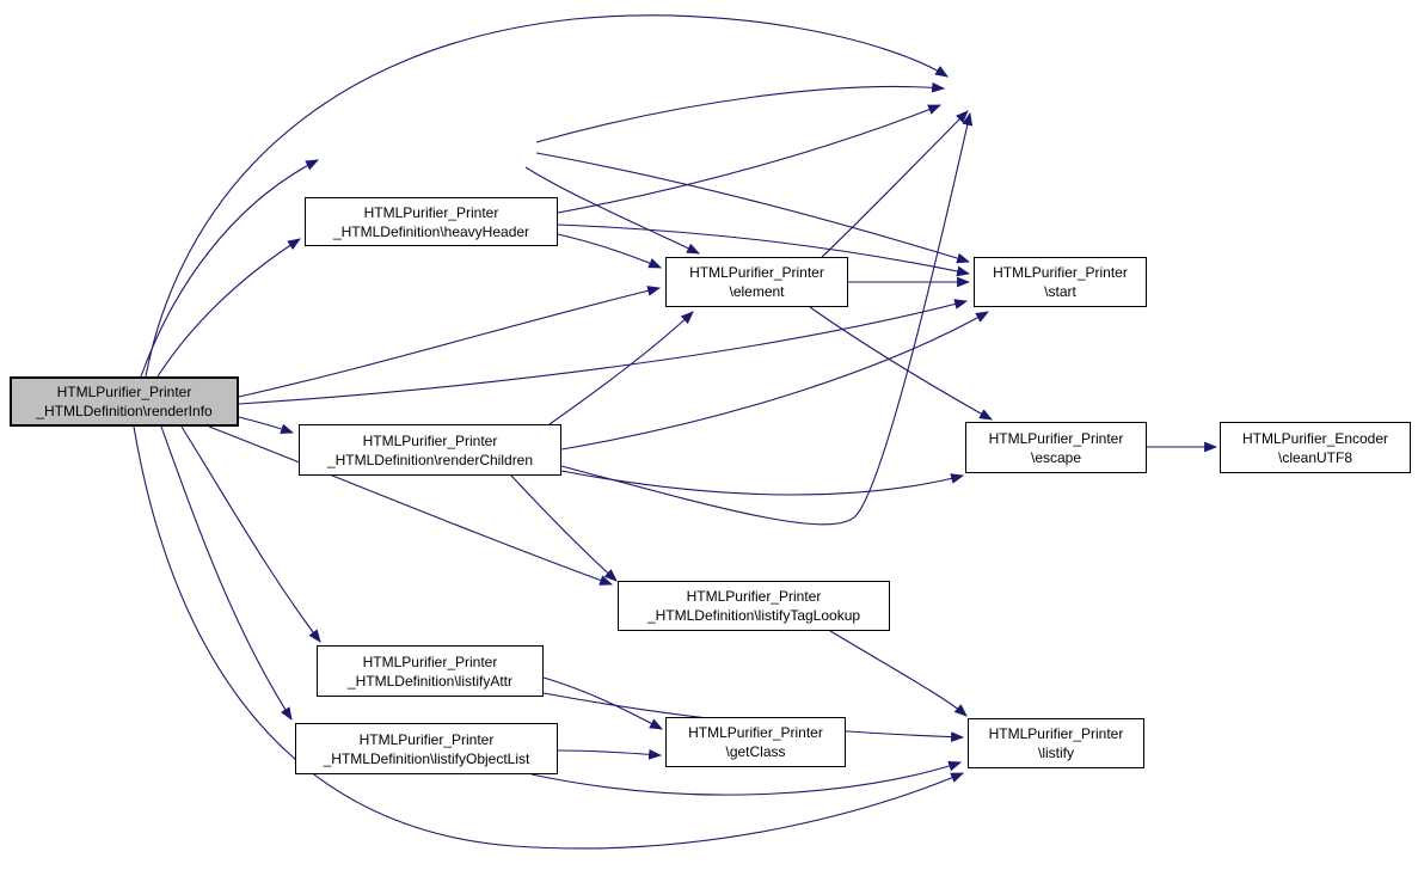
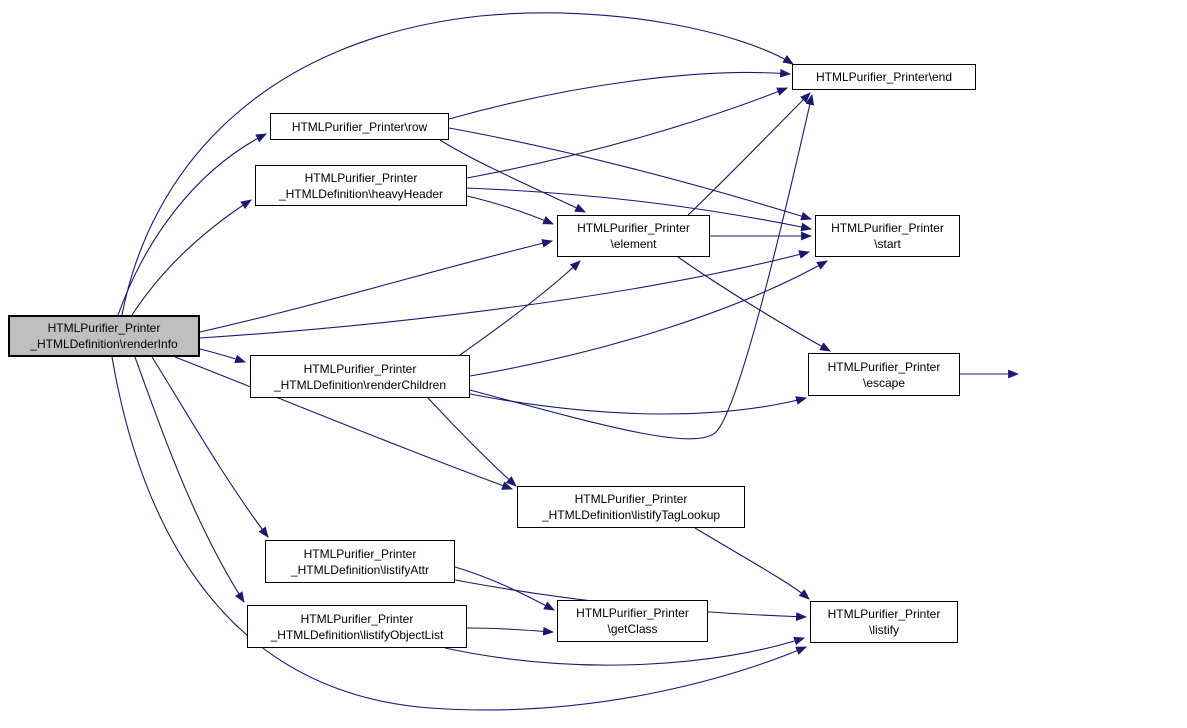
  HTMLPurifier_Printer
  _HTMLDefinition\renderInfo
+ HTMLPurifier_Printer\row
  HTMLPurifier_Printer
  _HTMLDefinition\heavyHeader
  HTMLPurifier_Printer
  \element
+ HTMLPurifier_Printer\end
  HTMLPurifier_Printer
  \start
  HTMLPurifier_Printer
  _HTMLDefinition\renderChildren
  HTMLPurifier_Printer
  \escape
- HTMLPurifier_Encoder
- \cleanUTF8
  HTMLPurifier_Printer
  _HTMLDefinition\listifyTagLookup
  HTMLPurifier_Printer
  _HTMLDefinition\listifyAttr
  HTMLPurifier_Printer
  _HTMLDefinition\listifyObjectList
  HTMLPurifier_Printer
  \getClass
  HTMLPurifier_Printer
  \listify
